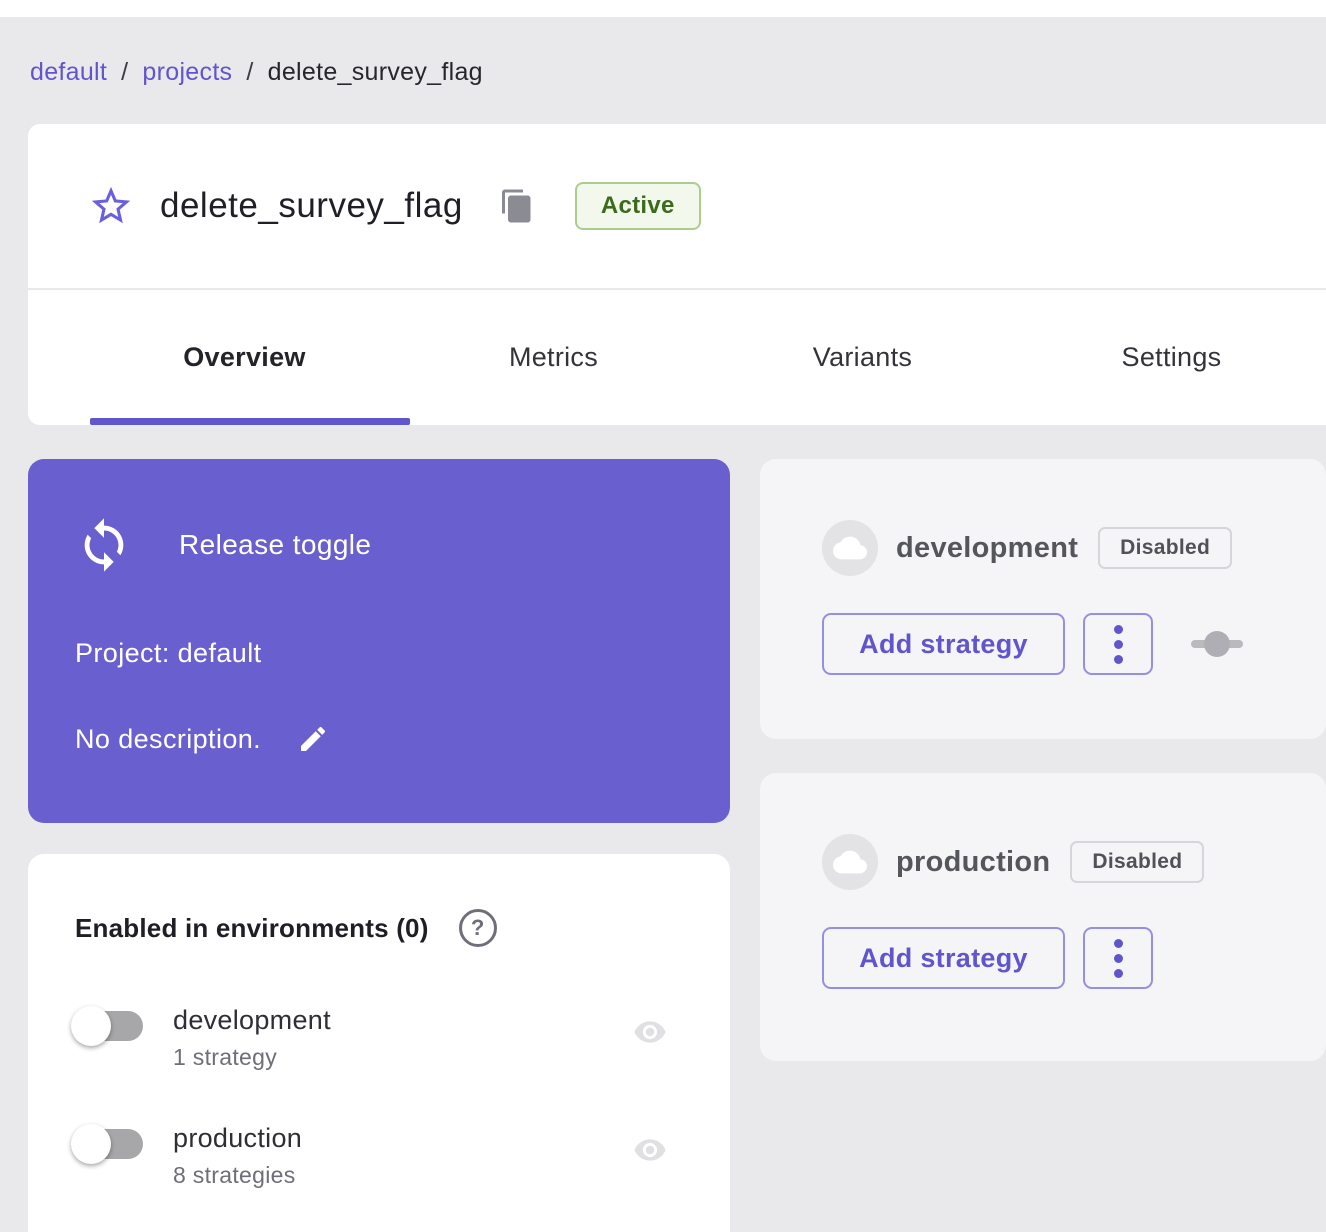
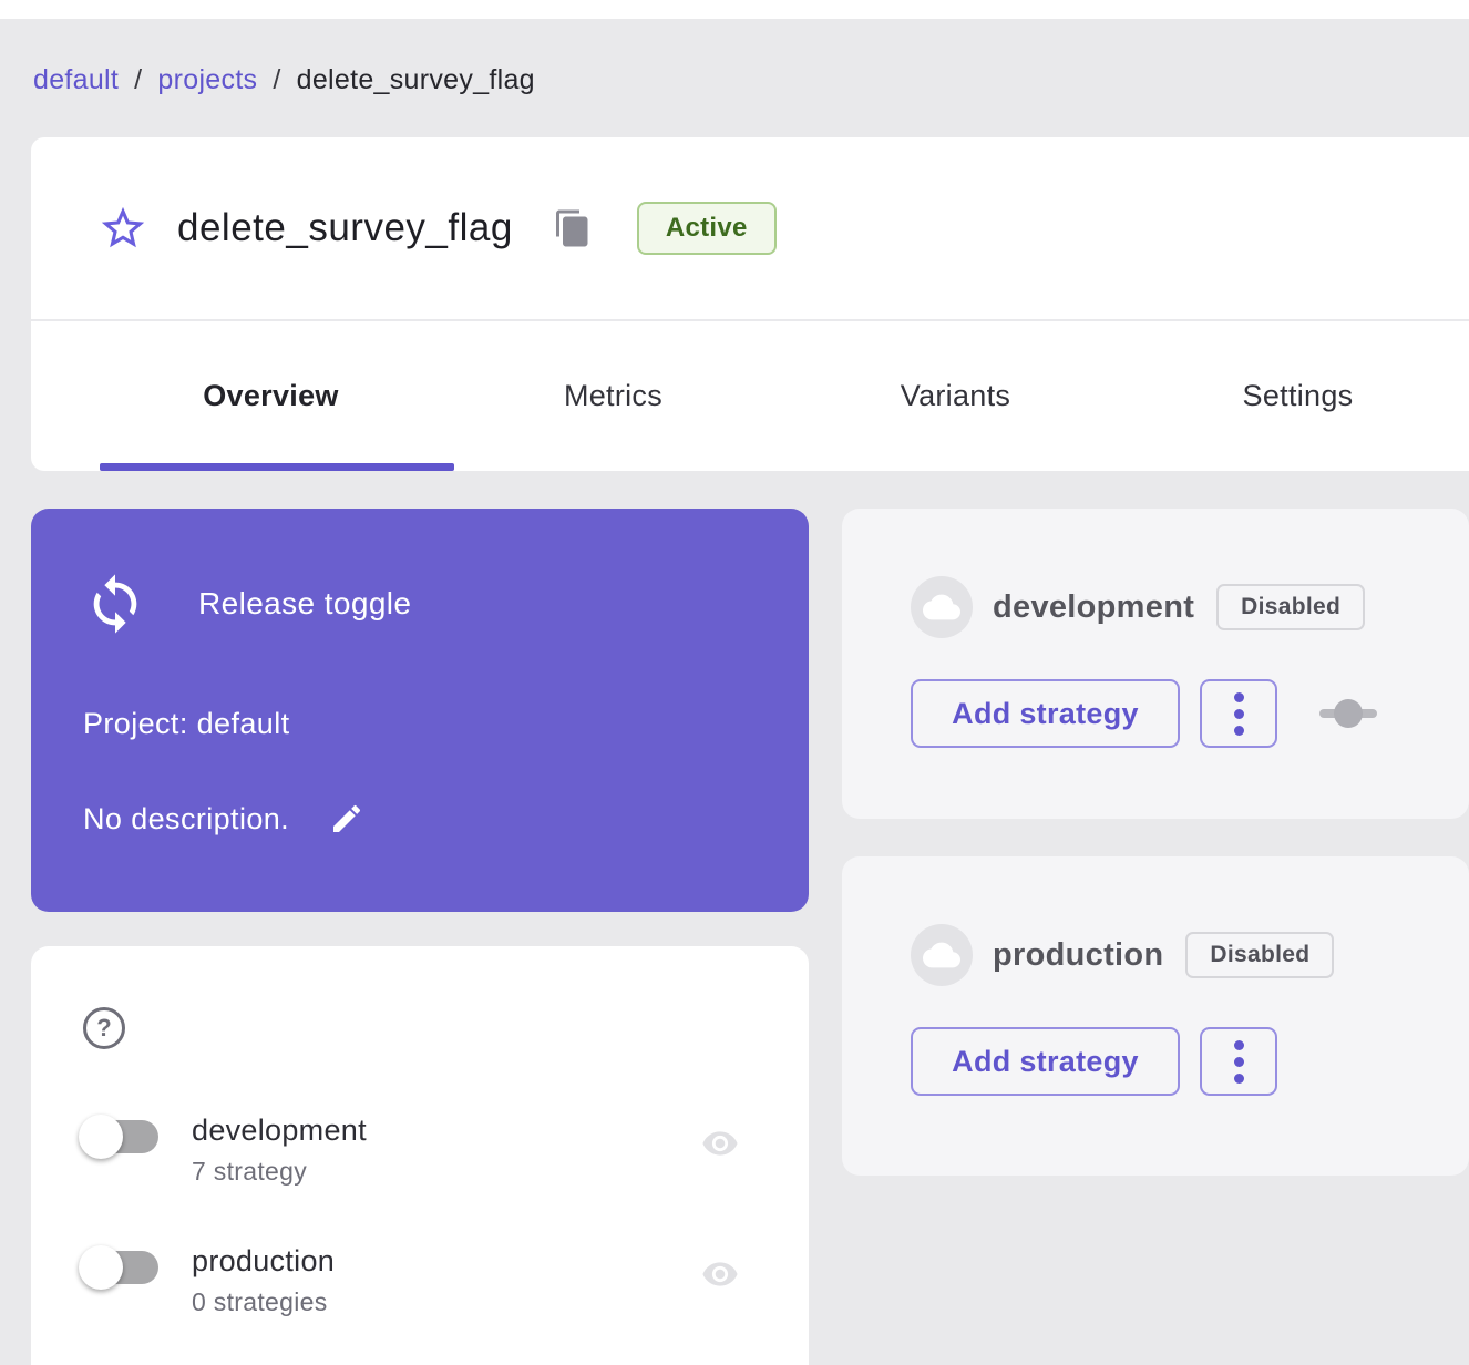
  default
  /
  projects
  /
  delete_survey_flag
  delete_survey_flag
  Active
  Overview
  Metrics
  Variants
  Settings
  Release toggle
  Project: default
  No description.
- Enabled in environments (0)
  ?
  development
- 1 strategy
+ 7 strategy
  production
- 8 strategies
+ 0 strategies
  development
  Disabled
  Add strategy
  production
  Disabled
  Add strategy
